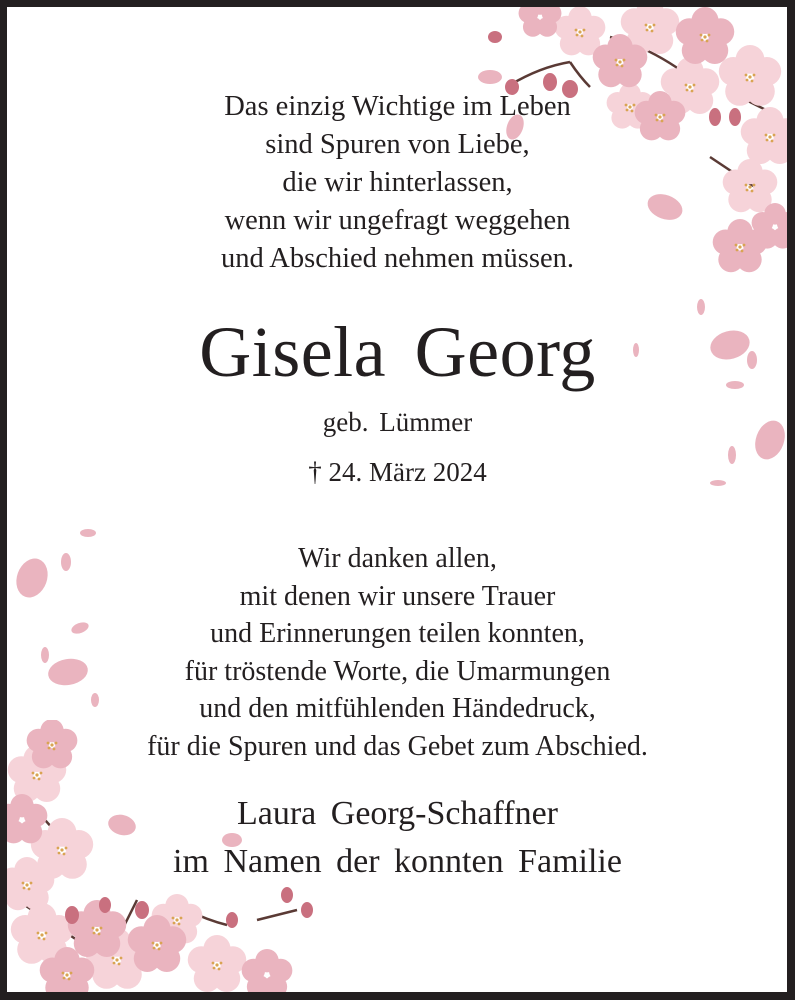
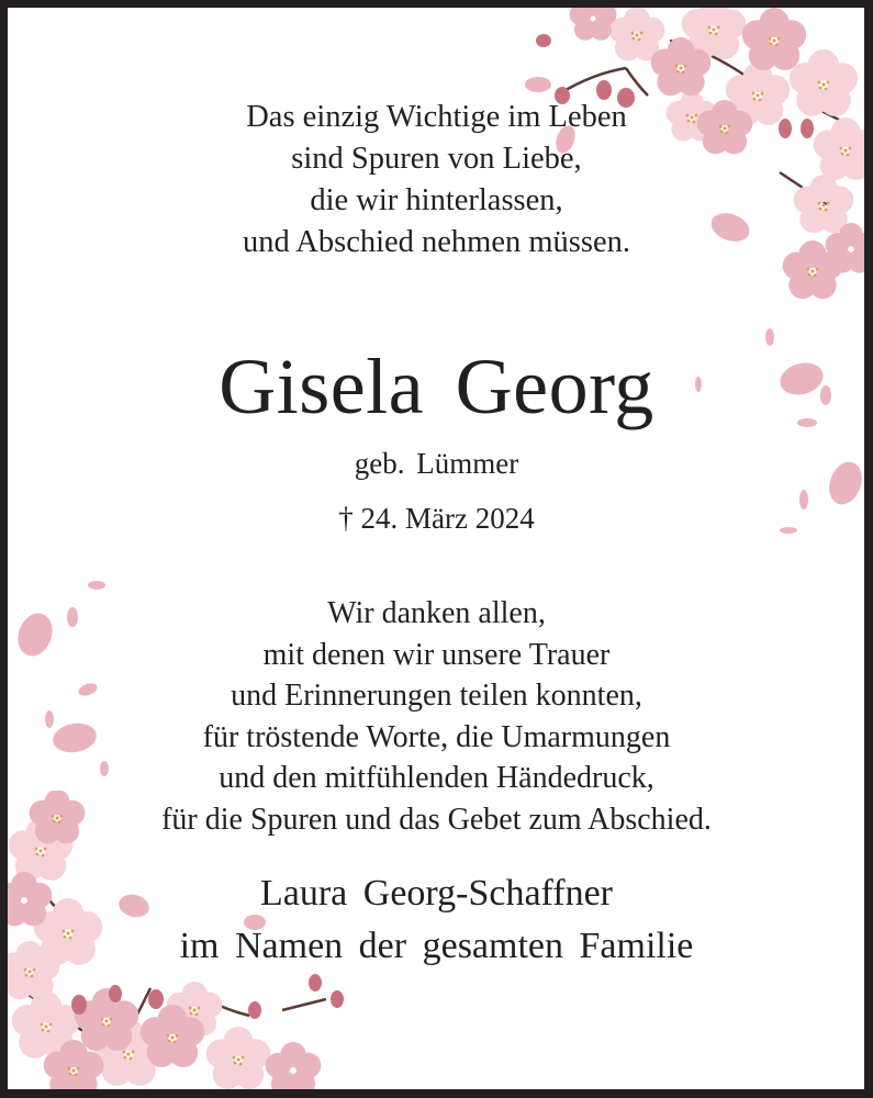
  Das einzig Wichtige im Leben
  sind Spuren von Liebe,
  die wir hinterlassen,
- wenn wir ungefragt weggehen
  und Abschied nehmen müssen.
  Gisela Georg
  geb. Lümmer
  † 24. März 2024
  Wir danken allen,
  mit denen wir unsere Trauer
  und Erinnerungen teilen konnten,
  für tröstende Worte, die Umarmungen
  und den mitfühlenden Händedruck,
  für die Spuren und das Gebet zum Abschied.
  Laura Georg-Schaffner
- im Namen der konnten Familie
+ im Namen der gesamten Familie
